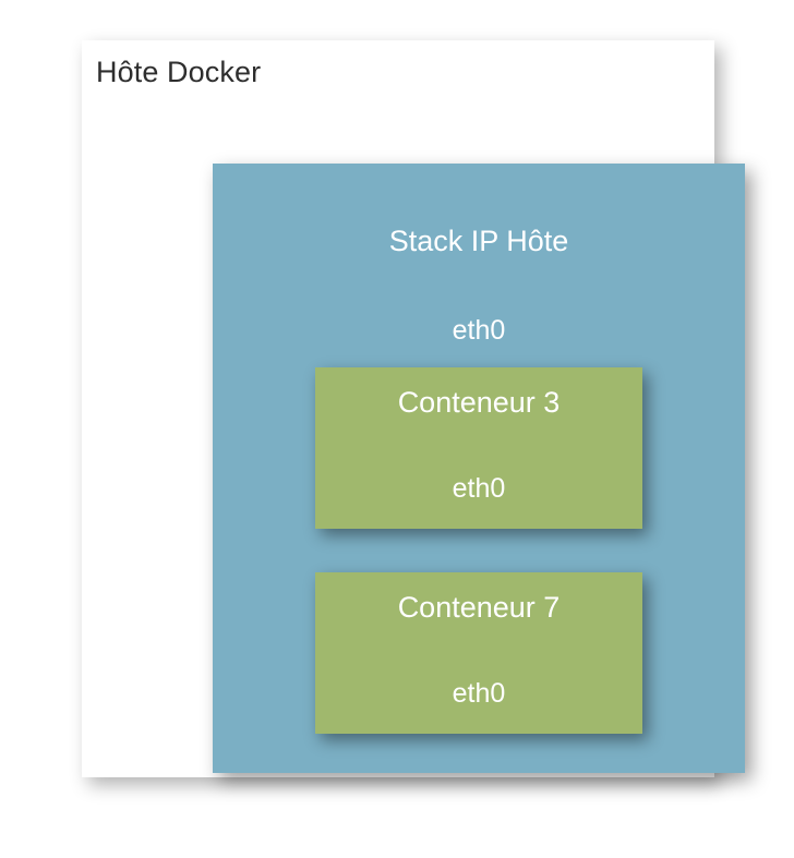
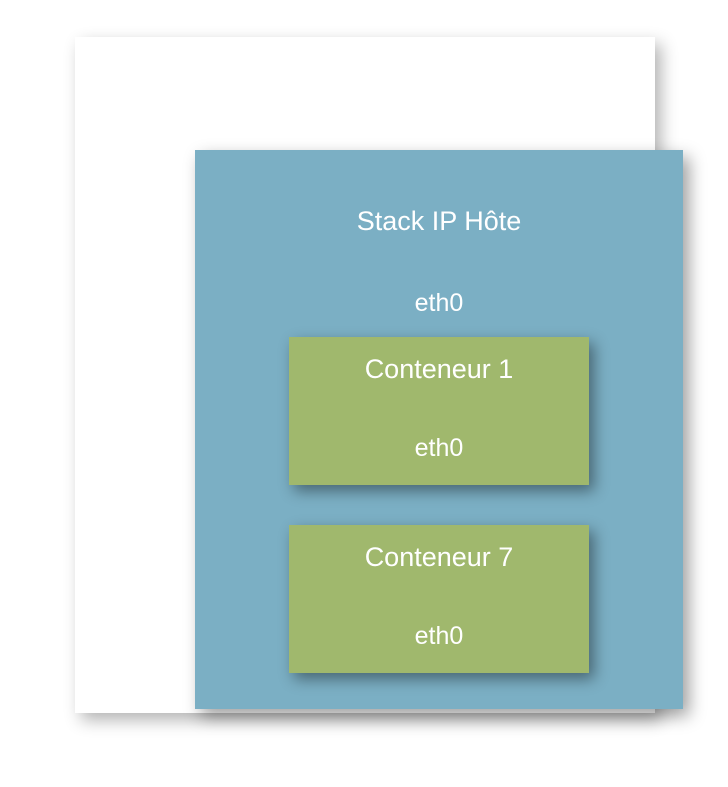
- Hôte Docker
  Stack IP Hôte
  eth0
- Conteneur 3
+ Conteneur 1
  eth0
  Conteneur 7
  eth0
